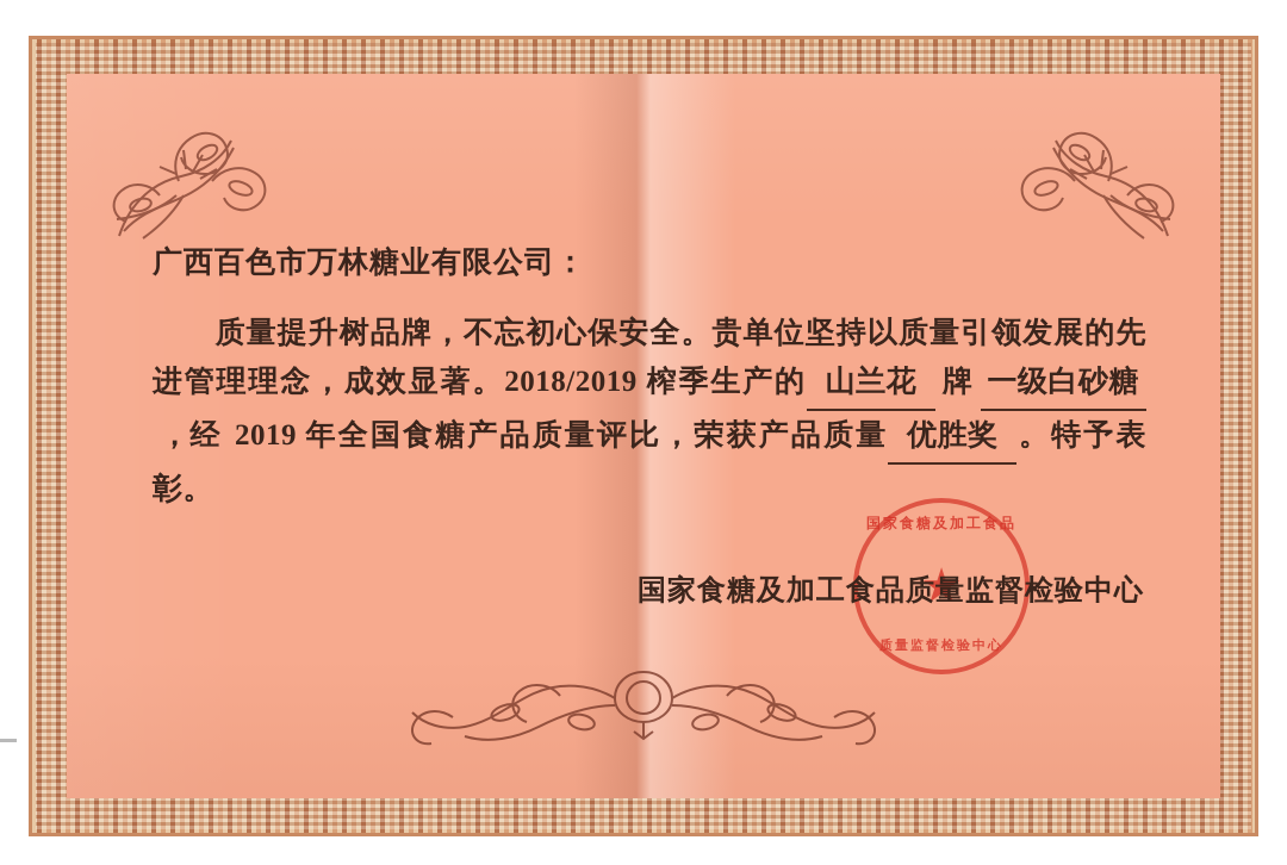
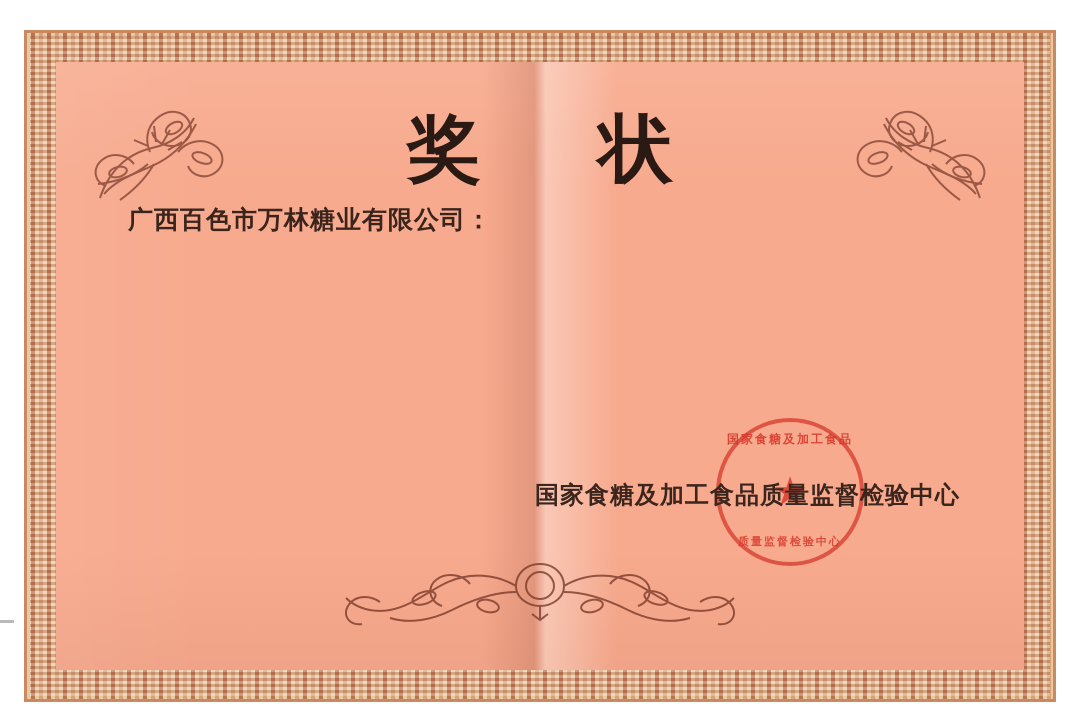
+ 奖 状
  广西百色市万林糖业有限公司：
- 质量提升树品牌，不忘初心保安全。贵单位坚持以质量引领发展的先进管理理念，成效显著。2018/2019 榨季生产的 山兰花 牌 一级白砂糖，经 2019 年全国食糖产品质量评比，荣获产品质量 优胜奖 。特予表彰。
  国家食糖及加工食品
  ★
  质量监督检验中心
  国家食糖及加工食品质量监督检验中心
